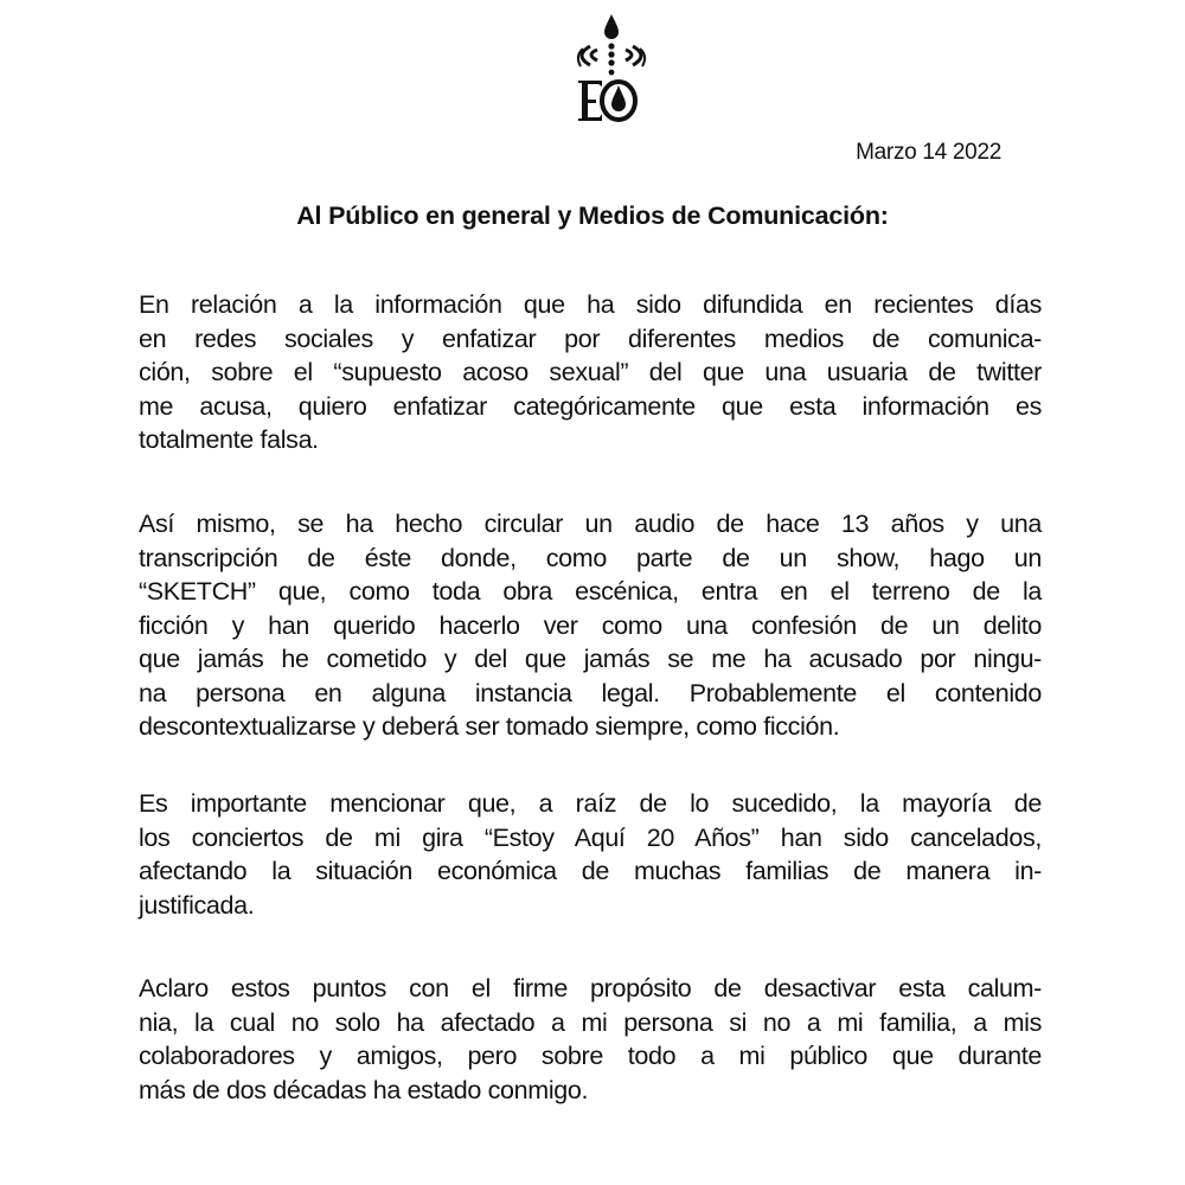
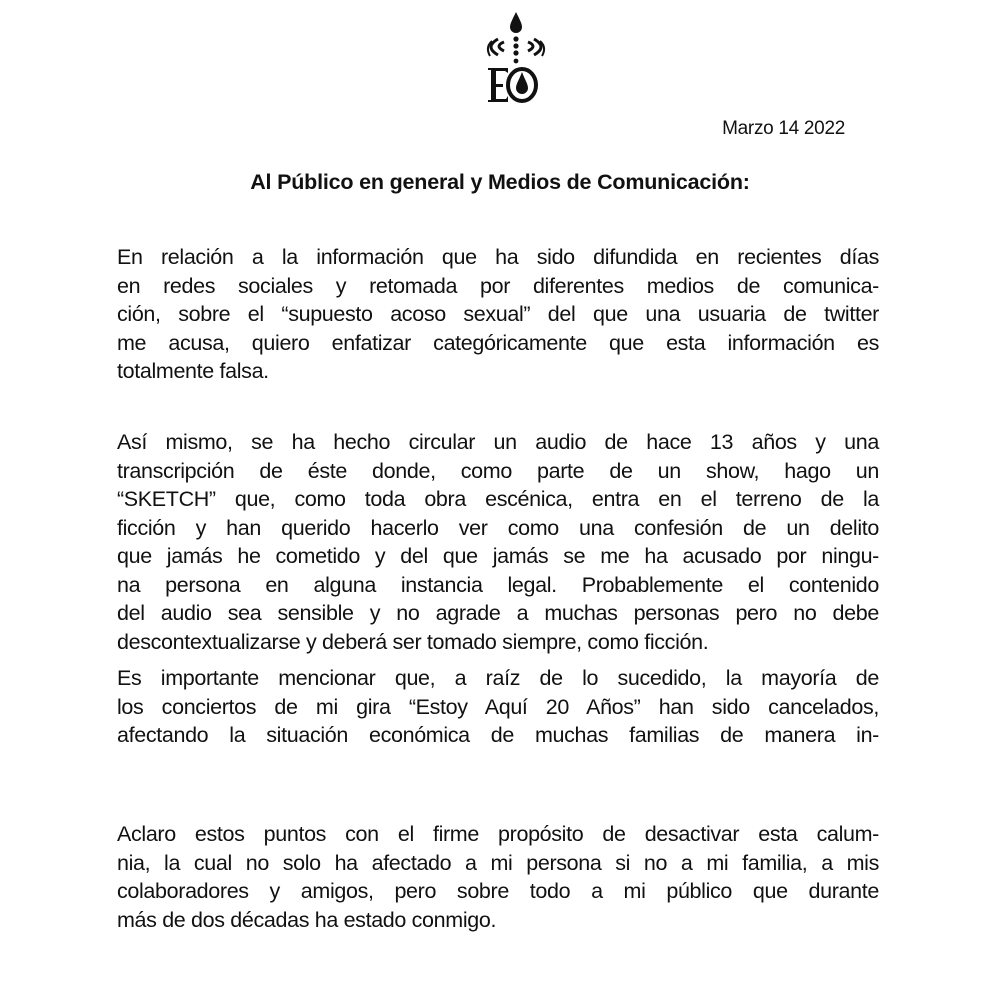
  Marzo 14 2022
  Al Público en general y Medios de Comunicación:
  En relación a la información que ha sido difundida en recientes días
- en redes sociales y enfatizar por diferentes medios de comunica-
+ en redes sociales y retomada por diferentes medios de comunica-
  ción, sobre el “supuesto acoso sexual” del que una usuaria de twitter
  me acusa, quiero enfatizar categóricamente que esta información es
  totalmente falsa.
  Así mismo, se ha hecho circular un audio de hace 13 años y una
  transcripción de éste donde, como parte de un show, hago un
  “SKETCH” que, como toda obra escénica, entra en el terreno de la
  ficción y han querido hacerlo ver como una confesión de un delito
  que jamás he cometido y del que jamás se me ha acusado por ningu-
  na persona en alguna instancia legal. Probablemente el contenido
+ del audio sea sensible y no agrade a muchas personas pero no debe
  descontextualizarse y deberá ser tomado siempre, como ficción.
  Es importante mencionar que, a raíz de lo sucedido, la mayoría de
  los conciertos de mi gira “Estoy Aquí 20 Años” han sido cancelados,
  afectando la situación económica de muchas familias de manera in-
- justificada.
  Aclaro estos puntos con el firme propósito de desactivar esta calum-
  nia, la cual no solo ha afectado a mi persona si no a mi familia, a mis
  colaboradores y amigos, pero sobre todo a mi público que durante
  más de dos décadas ha estado conmigo.
